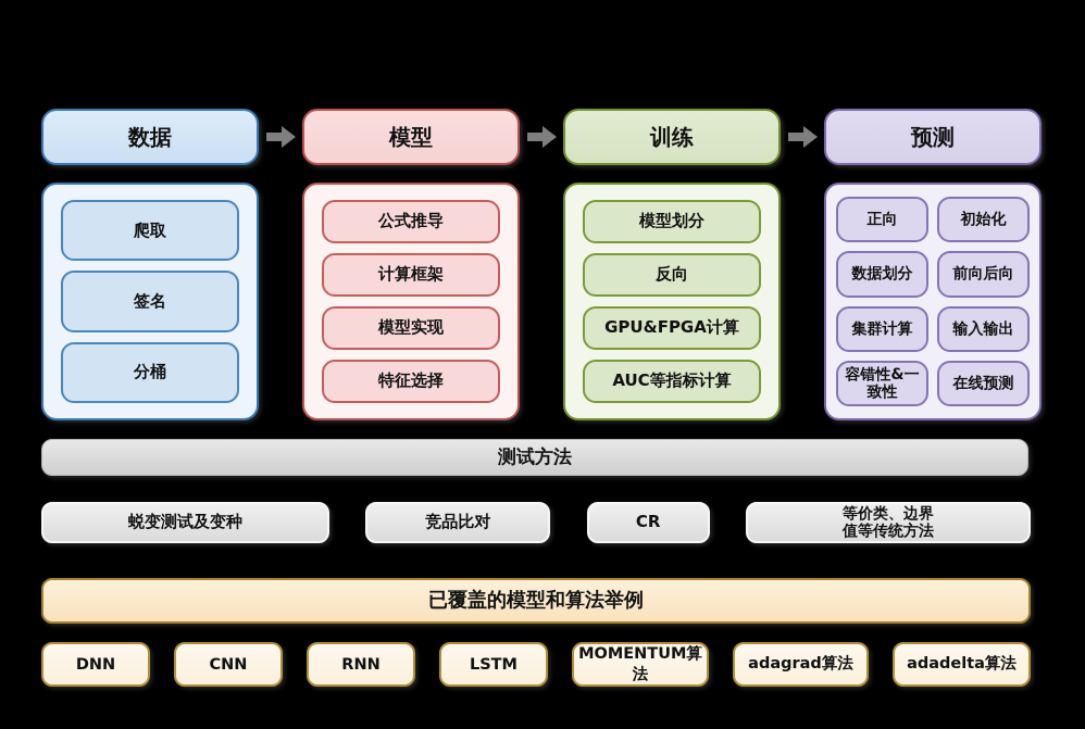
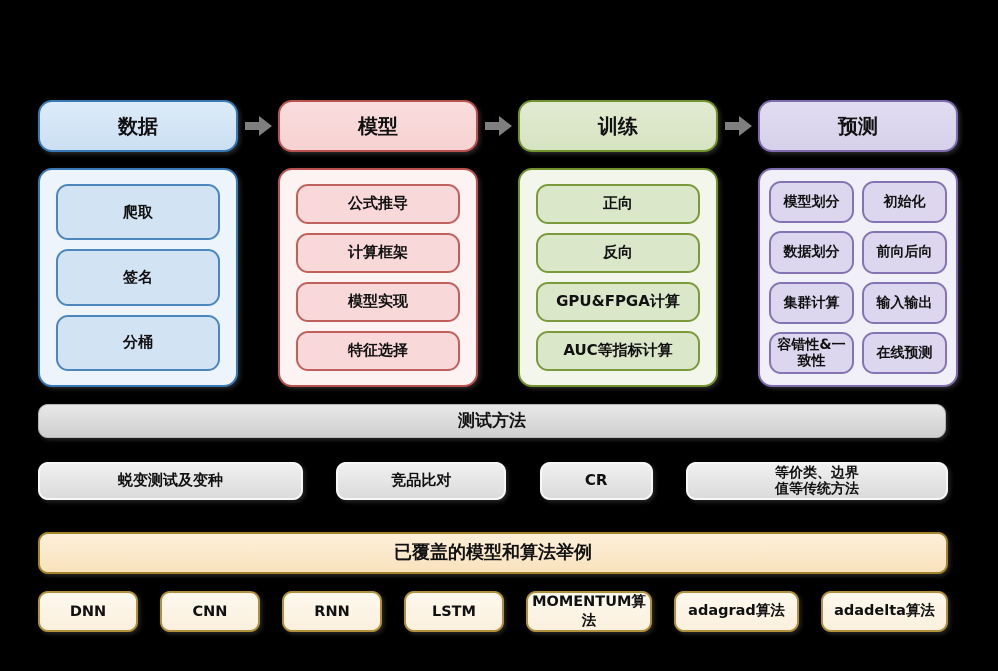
  数据
  模型
  训练
  预测
  爬取
  签名
  分桶
  公式推导
  计算框架
  模型实现
  特征选择
- 模型划分
+ 正向
  反向
  GPU&FPGA计算
  AUC等指标计算
- 正向
+ 模型划分
  初始化
  数据划分
  前向后向
  集群计算
  输入输出
  容错性&一致性
  在线预测
  测试方法
  蜕变测试及变种
  竞品比对
  CR
  等价类、边界值等传统方法
  已覆盖的模型和算法举例
  DNN
  CNN
  RNN
  LSTM
  MOMENTUM算法
  adagrad算法
  adadelta算法
